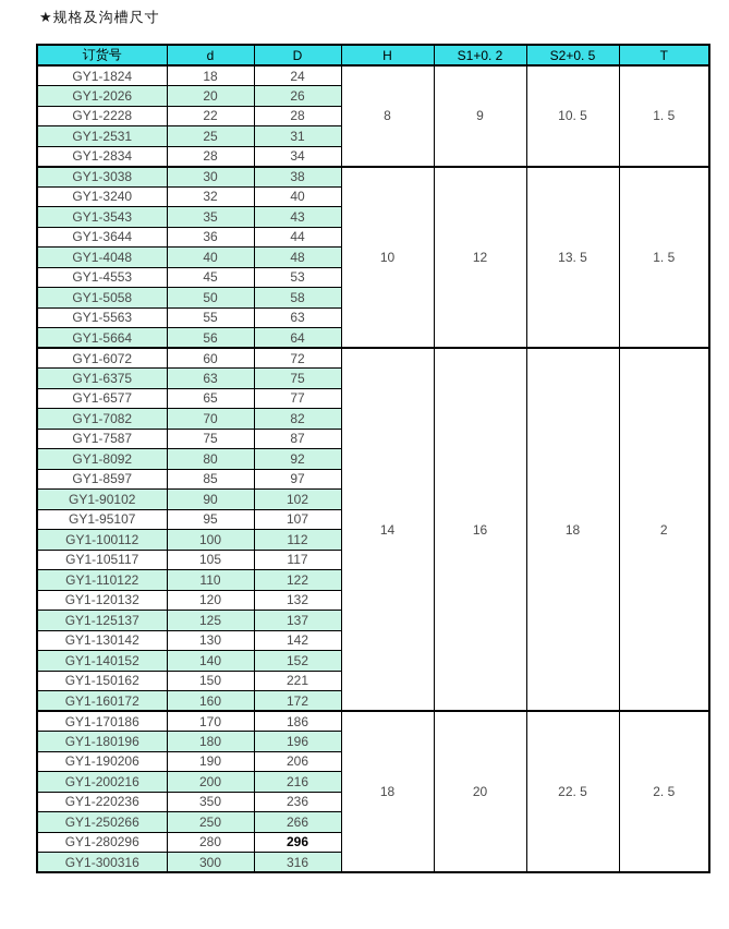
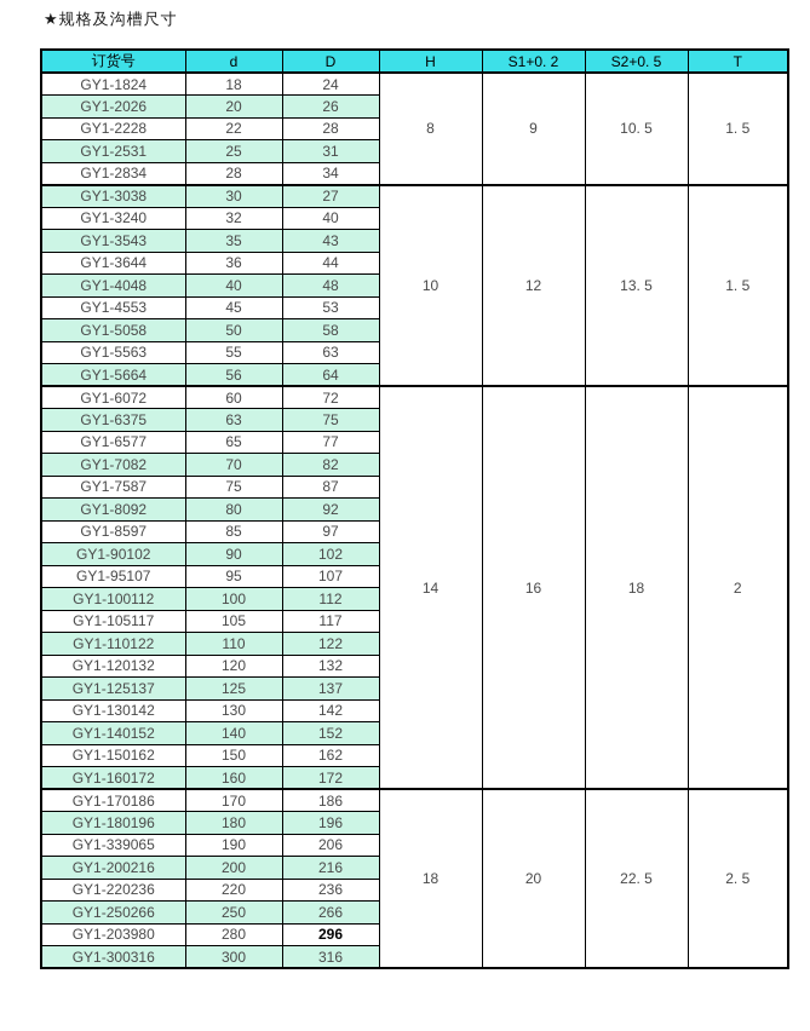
  ★规格及沟槽尺寸
  订货号	d	D	H	S1+0. 2	S2+0. 5	T
  GY1-1824	18	24	8	9	10. 5	1. 5
  GY1-2026	20	26
  GY1-2228	22	28
  GY1-2531	25	31
  GY1-2834	28	34
- GY1-3038	30	38	10	12	13. 5	1. 5
+ GY1-3038	30	27	10	12	13. 5	1. 5
  GY1-3240	32	40
  GY1-3543	35	43
  GY1-3644	36	44
  GY1-4048	40	48
  GY1-4553	45	53
  GY1-5058	50	58
  GY1-5563	55	63
  GY1-5664	56	64
  GY1-6072	60	72	14	16	18	2
  GY1-6375	63	75
  GY1-6577	65	77
  GY1-7082	70	82
  GY1-7587	75	87
  GY1-8092	80	92
  GY1-8597	85	97
  GY1-90102	90	102
  GY1-95107	95	107
  GY1-100112	100	112
  GY1-105117	105	117
  GY1-110122	110	122
  GY1-120132	120	132
  GY1-125137	125	137
  GY1-130142	130	142
  GY1-140152	140	152
- GY1-150162	150	221
+ GY1-150162	150	162
  GY1-160172	160	172
  GY1-170186	170	186	18	20	22. 5	2. 5
  GY1-180196	180	196
- GY1-190206	190	206
+ GY1-339065	190	206
  GY1-200216	200	216
- GY1-220236	350	236
+ GY1-220236	220	236
  GY1-250266	250	266
- GY1-280296	280	296
+ GY1-203980	280	296
  GY1-300316	300	316
